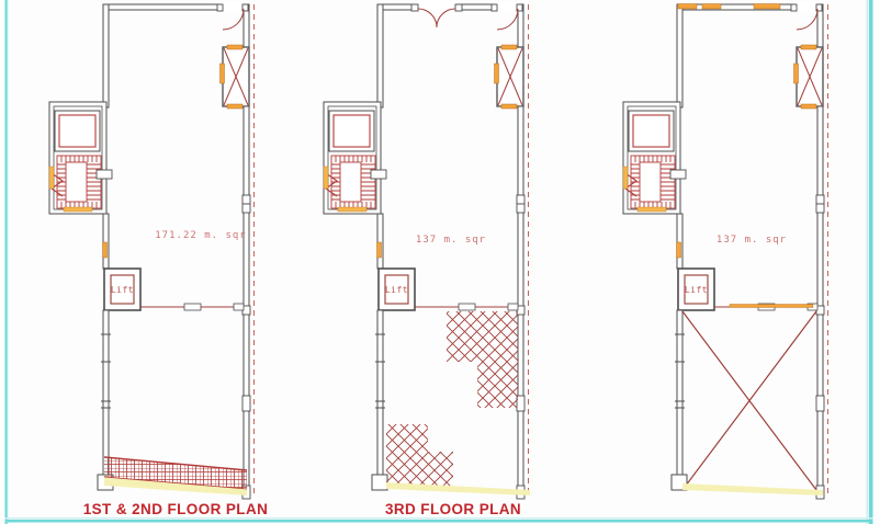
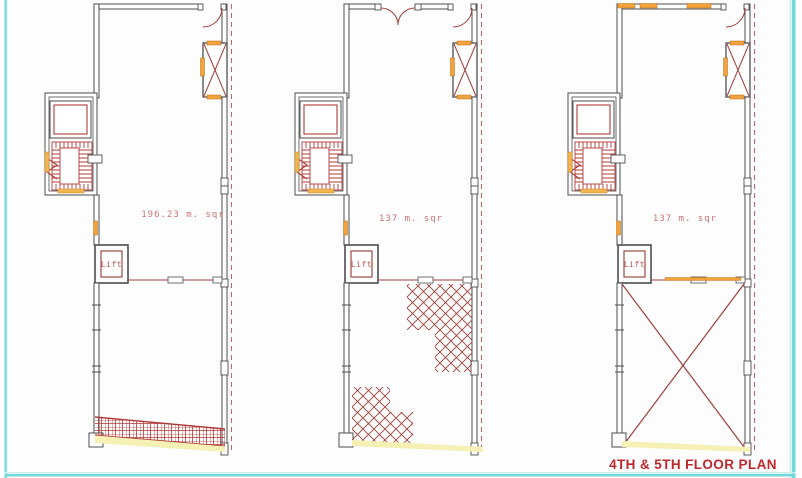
- 171.22 m. sqr
+ 196.23 m. sqr
  Lift
- 1ST & 2ND FLOOR PLAN
  137 m. sqr
  Lift
- 3RD FLOOR PLAN
  137 m. sqr
  Lift
+ 4TH & 5TH FLOOR PLAN
